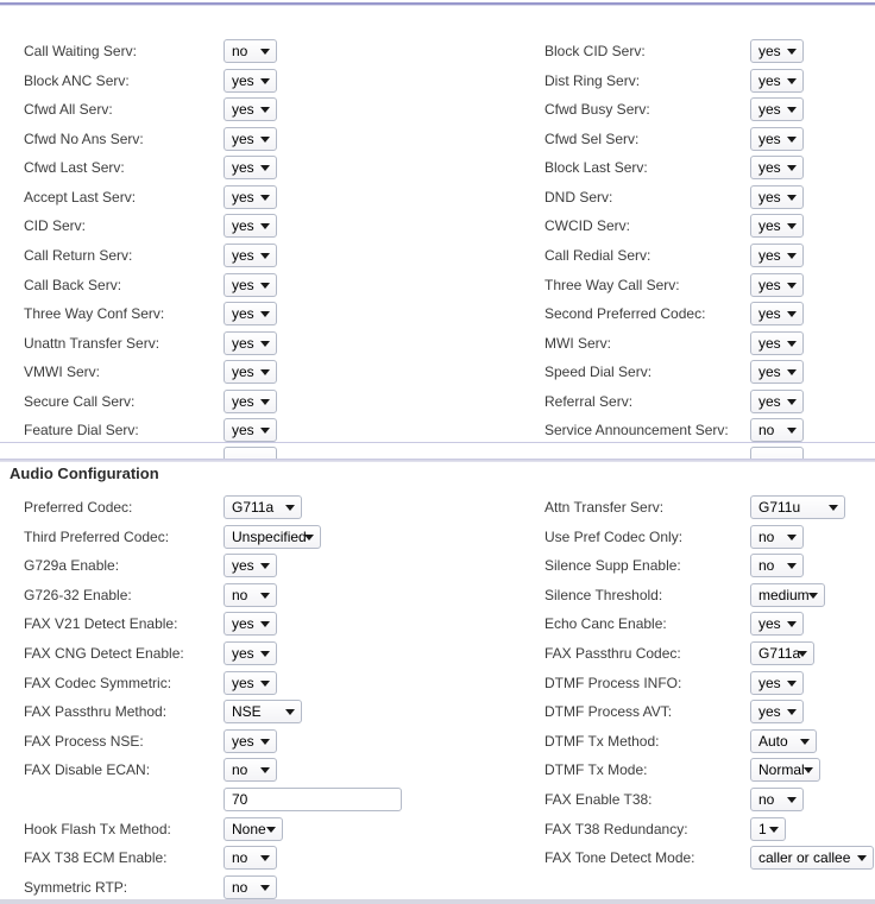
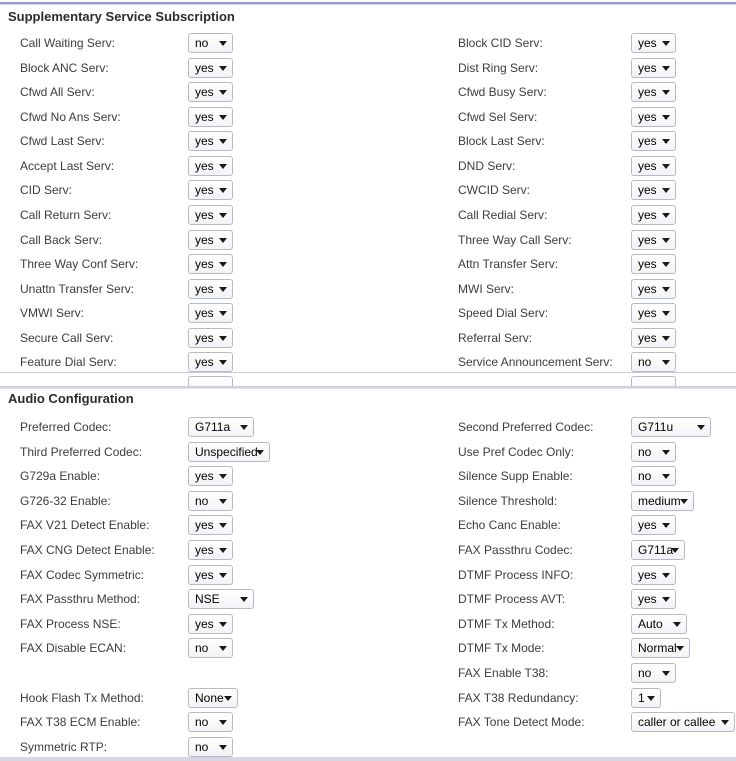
+ Supplementary Service Subscription
  Call Waiting Serv:
  no
  Block CID Serv:
  yes
  Block ANC Serv:
  yes
  Dist Ring Serv:
  yes
  Cfwd All Serv:
  yes
  Cfwd Busy Serv:
  yes
  Cfwd No Ans Serv:
  yes
  Cfwd Sel Serv:
  yes
  Cfwd Last Serv:
  yes
  Block Last Serv:
  yes
  Accept Last Serv:
  yes
  DND Serv:
  yes
  CID Serv:
  yes
  CWCID Serv:
  yes
  Call Return Serv:
  yes
  Call Redial Serv:
  yes
  Call Back Serv:
  yes
  Three Way Call Serv:
  yes
  Three Way Conf Serv:
  yes
- Second Preferred Codec:
+ Attn Transfer Serv:
  yes
  Unattn Transfer Serv:
  yes
  MWI Serv:
  yes
  VMWI Serv:
  yes
  Speed Dial Serv:
  yes
  Secure Call Serv:
  yes
  Referral Serv:
  yes
  Feature Dial Serv:
  yes
  Service Announcement Serv:
  no
  Audio Configuration
  Preferred Codec:
  G711a
- Attn Transfer Serv:
+ Second Preferred Codec:
  G711u
  Third Preferred Codec:
  Unspecified
  Use Pref Codec Only:
  no
  G729a Enable:
  yes
  Silence Supp Enable:
  no
  G726-32 Enable:
  no
  Silence Threshold:
  medium
  FAX V21 Detect Enable:
  yes
  Echo Canc Enable:
  yes
  FAX CNG Detect Enable:
  yes
  FAX Passthru Codec:
  G711a
  FAX Codec Symmetric:
  yes
  DTMF Process INFO:
  yes
  FAX Passthru Method:
  NSE
  DTMF Process AVT:
  yes
  FAX Process NSE:
  yes
  DTMF Tx Method:
  Auto
  FAX Disable ECAN:
  no
  DTMF Tx Mode:
  Normal
- 70
  FAX Enable T38:
  no
  Hook Flash Tx Method:
  None
  FAX T38 Redundancy:
  1
  FAX T38 ECM Enable:
  no
  FAX Tone Detect Mode:
  caller or callee
  Symmetric RTP:
  no
